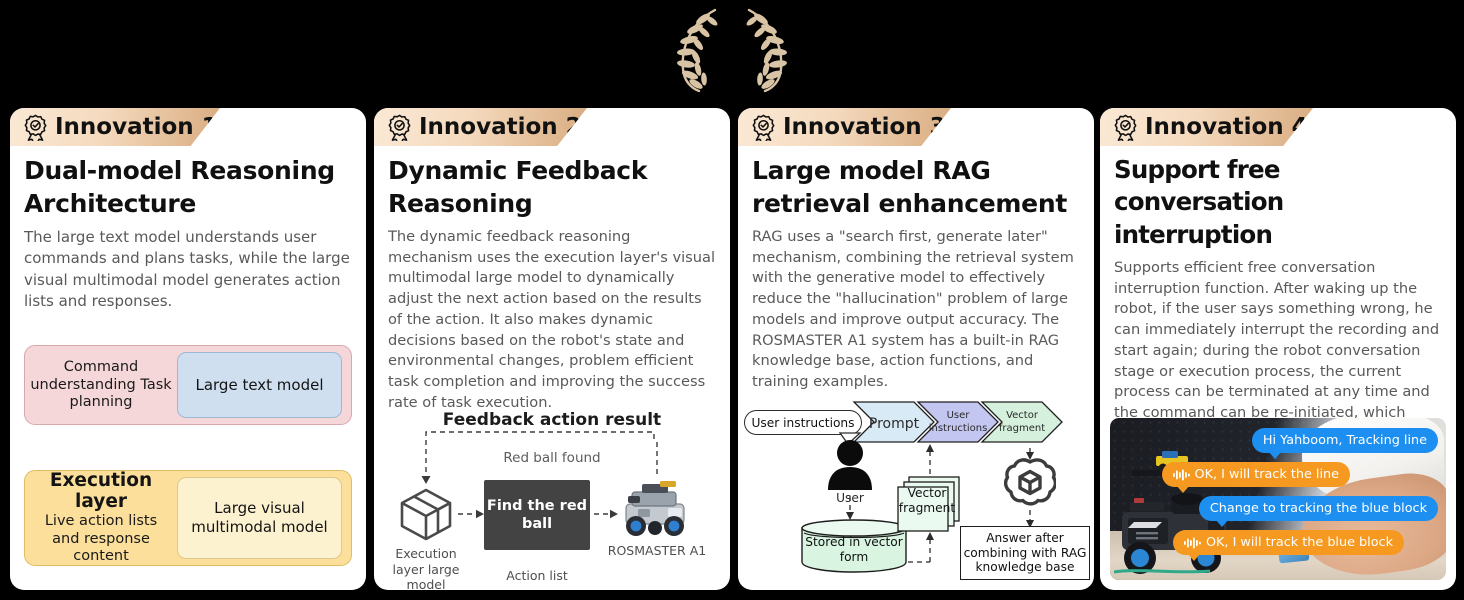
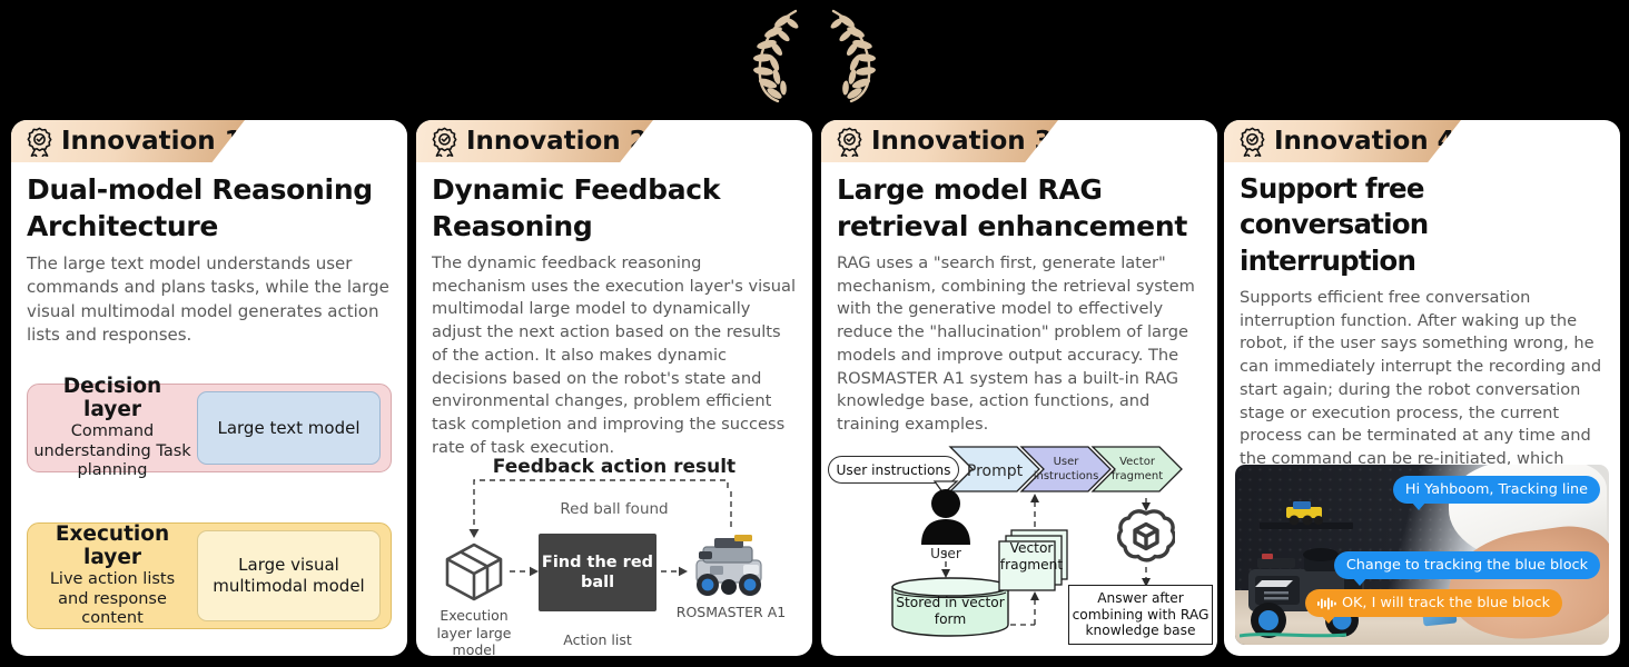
  Innovation
  Dual-model Reasoning Architecture
  The large text model understands user commands and plans tasks, while the large visual multimodal model generates action lists and responses.
+ Decision layer
  Command understanding Task planning
  Large text model
  Execution layer
  Live action lists and response content
  Large visual multimodal model
  Innovation
  Dynamic Feedback Reasoning
  The dynamic feedback reasoning mechanism uses the execution layer's visual multimodal large model to dynamically adjust the next action based on the results of the action. It also makes dynamic decisions based on the robot's state and environmental changes, problem efficient task completion and improving the success rate of task execution.
  Feedback action result
  Red ball found
  Execution layer large model
  Find the red ball
  Action list
  ROSMASTER A1
  Innovation
  Large model RAG retrieval enhancement
  RAG uses a "search first, generate later" mechanism, combining the retrieval system with the generative model to effectively reduce the "hallucination" problem of large models and improve output accuracy. The ROSMASTER A1 system has a built-in RAG knowledge base, action functions, and training examples.
  Prompt
  User
  instructions
  Vector
  fragment
  User instructions
  User
  Stored in vector form
  Vector fragment
  Answer after combining with RAG knowledge base
  Innovation
  Support free conversation interruption
  Supports efficient free conversation interruption function. After waking up the robot, if the user says something wrong, he can immediately interrupt the recording and start again; during the robot conversation stage or execution process, the current process can be terminated at any time and the command can be re-initiated, which
  Hi Yahboom, Tracking line
- OK, I will track the line
  Change to tracking the blue block
  OK, I will track the blue block
